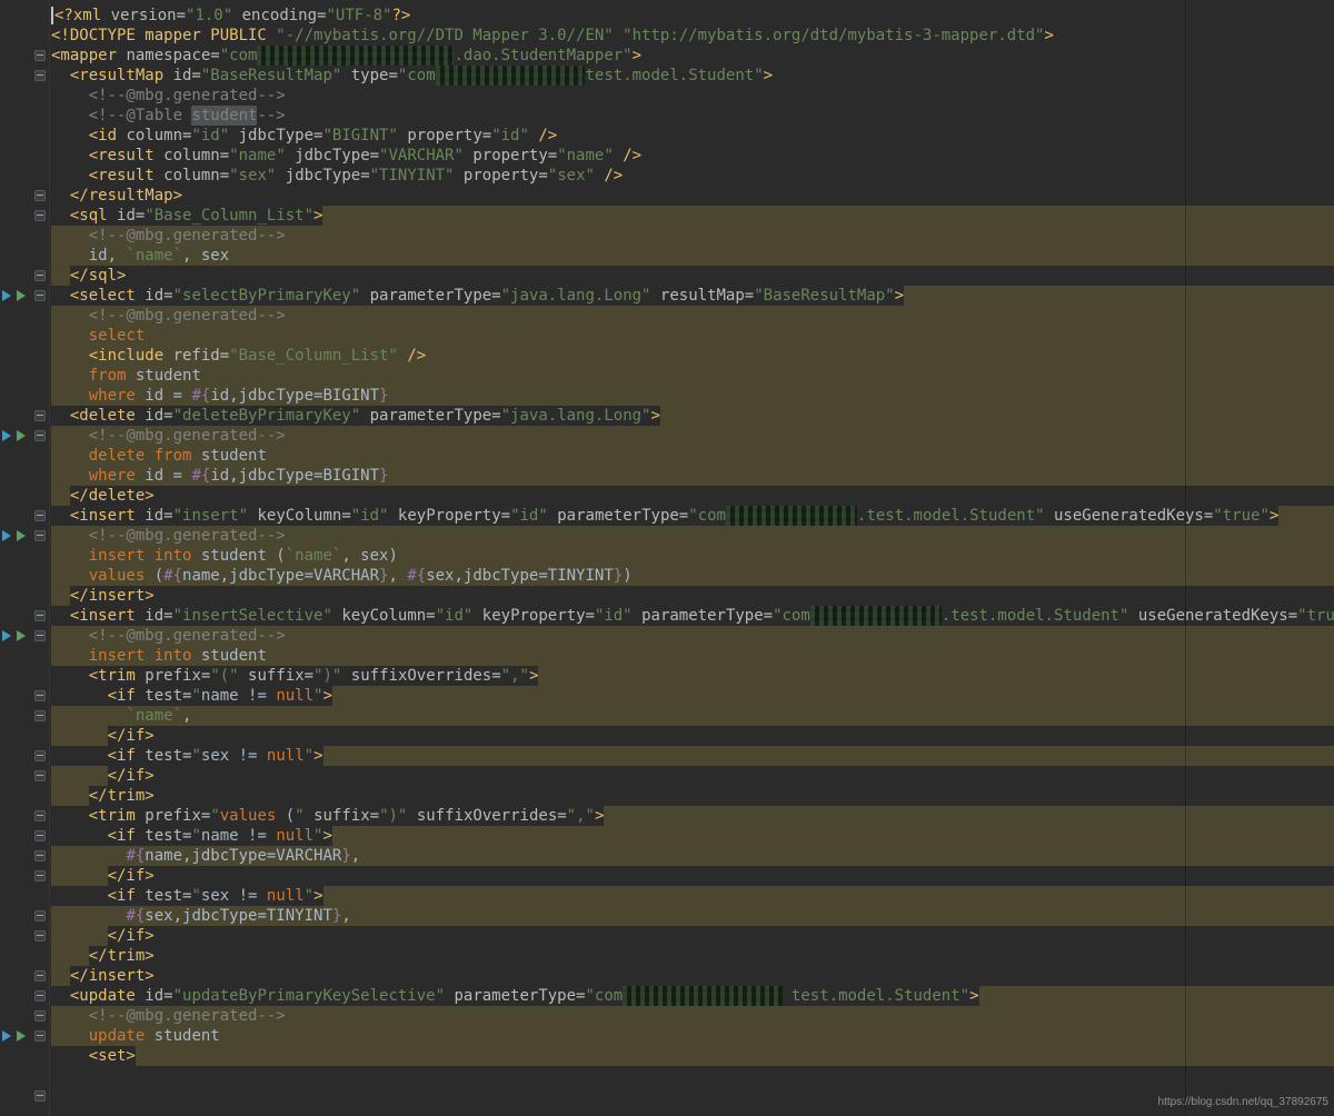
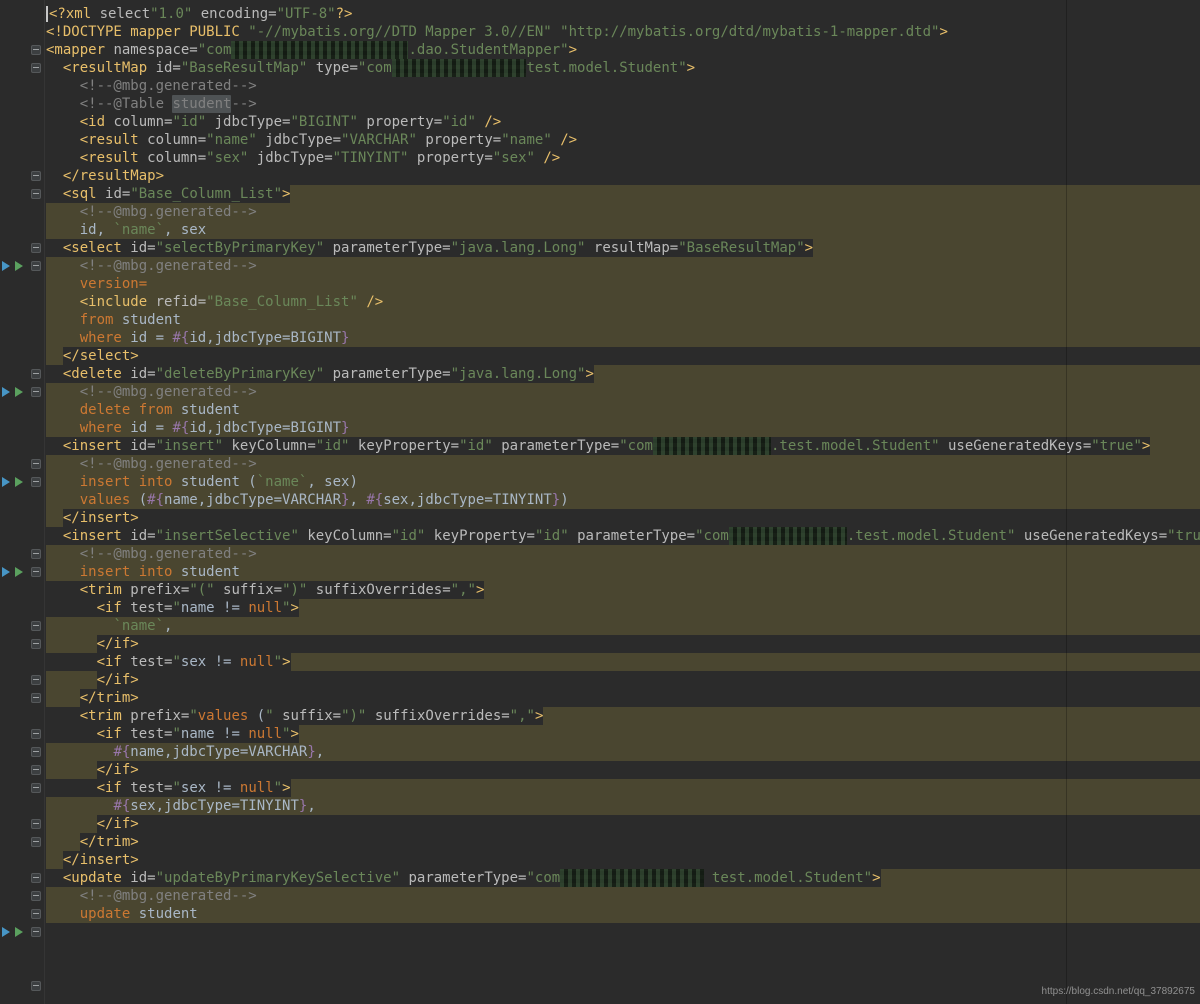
  <?xml
- version=
+ select
  "1.0"
  encoding=
  "UTF-8"
  ?>
  <!DOCTYPE mapper PUBLIC
  "-//mybatis.org//DTD Mapper 3.0//EN"
- "http://mybatis.org/dtd/mybatis-3-mapper.dtd"
+ "http://mybatis.org/dtd/mybatis-1-mapper.dtd"
  >
  <mapper
  namespace=
  "com
  .dao.StudentMapper"
  >
  <resultMap
  id=
  "BaseResultMap"
  type=
  "com
  test.model.Student"
  >
  <!--@mbg.generated-->
  <!--@Table
  student
  -->
  <id
  column=
  "id"
  jdbcType=
  "BIGINT"
  property=
  "id"
  />
  <result
  column=
  "name"
  jdbcType=
  "VARCHAR"
  property=
  "name"
  />
  <result
  column=
  "sex"
  jdbcType=
  "TINYINT"
  property=
  "sex"
  />
  </resultMap>
  <sql
  id=
  "Base_Column_List"
  >
  <!--@mbg.generated-->
  id,
  `name`
  , sex
- </sql>
  <select
  id=
  "selectByPrimaryKey"
  parameterType=
  "java.lang.Long"
  resultMap=
  "BaseResultMap"
  >
  <!--@mbg.generated-->
- select
+ version=
  <include
  refid=
  "Base_Column_List"
  />
  from
  student
  where
  id =
  #{
  id,jdbcType=BIGINT
  }
+ </select>
  <delete
  id=
  "deleteByPrimaryKey"
  parameterType=
  "java.lang.Long"
  >
  <!--@mbg.generated-->
  delete from
  student
  where
  id =
  #{
  id,jdbcType=BIGINT
  }
- </delete>
  <insert
  id=
  "insert"
  keyColumn=
  "id"
  keyProperty=
  "id"
  parameterType=
  "com
  .test.model.Student"
  useGeneratedKeys=
  "true"
  >
  <!--@mbg.generated-->
  insert into
  student (
  `name`
  , sex)
  values
  (
  #{
  name,jdbcType=VARCHAR
  }
  ,
  #{
  sex,jdbcType=TINYINT
  }
  )
  </insert>
  <insert
  id=
  "insertSelective"
  keyColumn=
  "id"
  keyProperty=
  "id"
  parameterType=
  "com
  .test.model.Student"
  useGeneratedKeys=
  <!--@mbg.generated-->
  insert into
  student
  <trim
  prefix=
  "("
  suffix=
  ")"
  suffixOverrides=
  ","
  >
  <if
  test=
  "
  name !=
  null
  "
  >
  `name`
  ,
  </if>
  <if
  test=
  "
  sex !=
  null
  "
  >
  </if>
  </trim>
  <trim
  prefix=
  "
  values
  (
  "
  suffix=
  ")"
  suffixOverrides=
  ","
  >
  <if
  test=
  "
  name !=
  null
  "
  >
  #{
  name,jdbcType=VARCHAR
  }
  ,
  </if>
  <if
  test=
  "
  sex !=
  null
  "
  >
  #{
  sex,jdbcType=TINYINT
  }
  ,
  </if>
  </trim>
  </insert>
  <update
  id=
  "updateByPrimaryKeySelective"
  parameterType=
  "com
  test.model.Student"
  >
  <!--@mbg.generated-->
  update
  student
- <set>
  https://blog.csdn.net/qq_37892675
